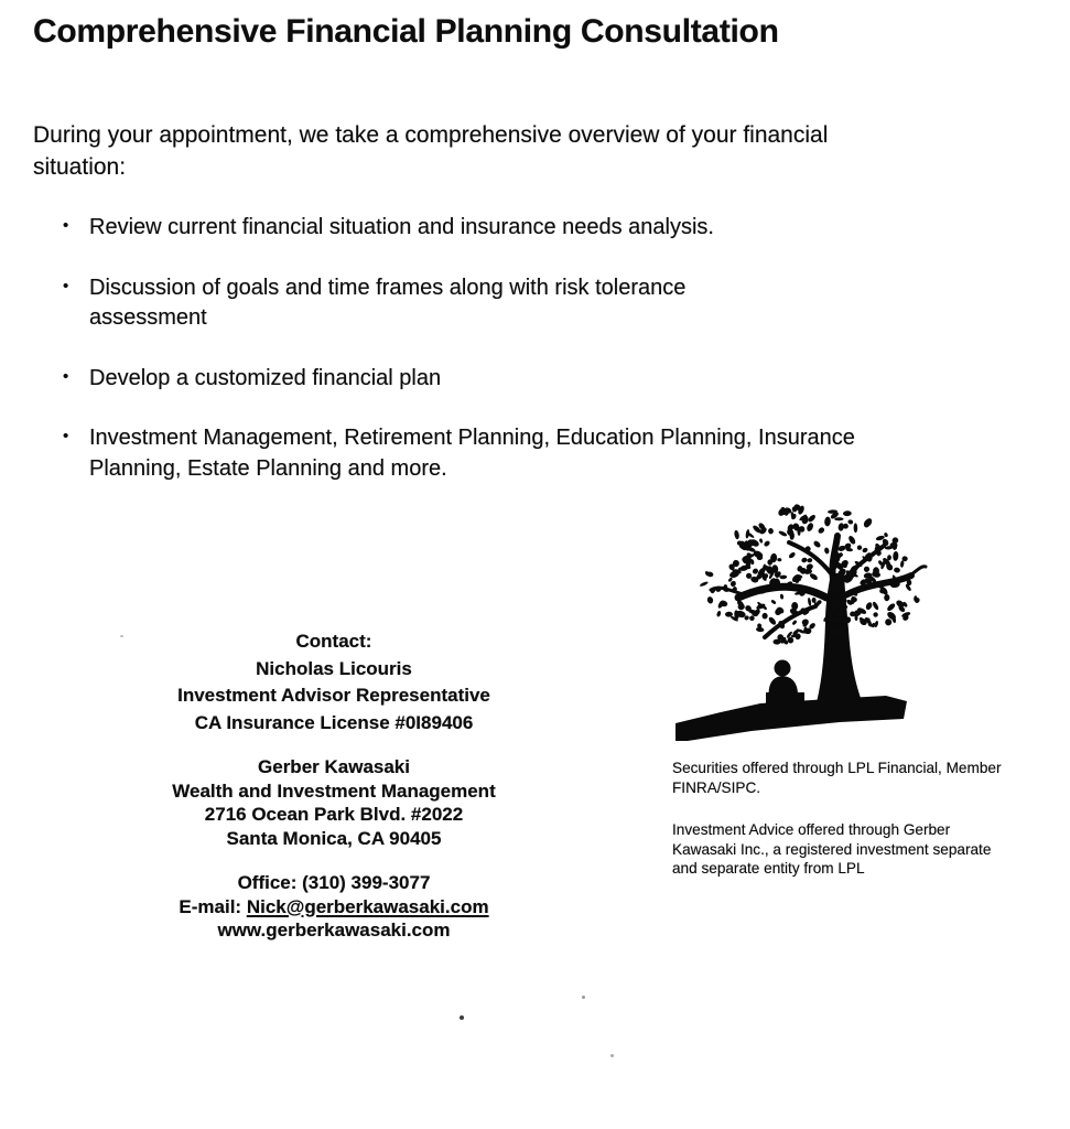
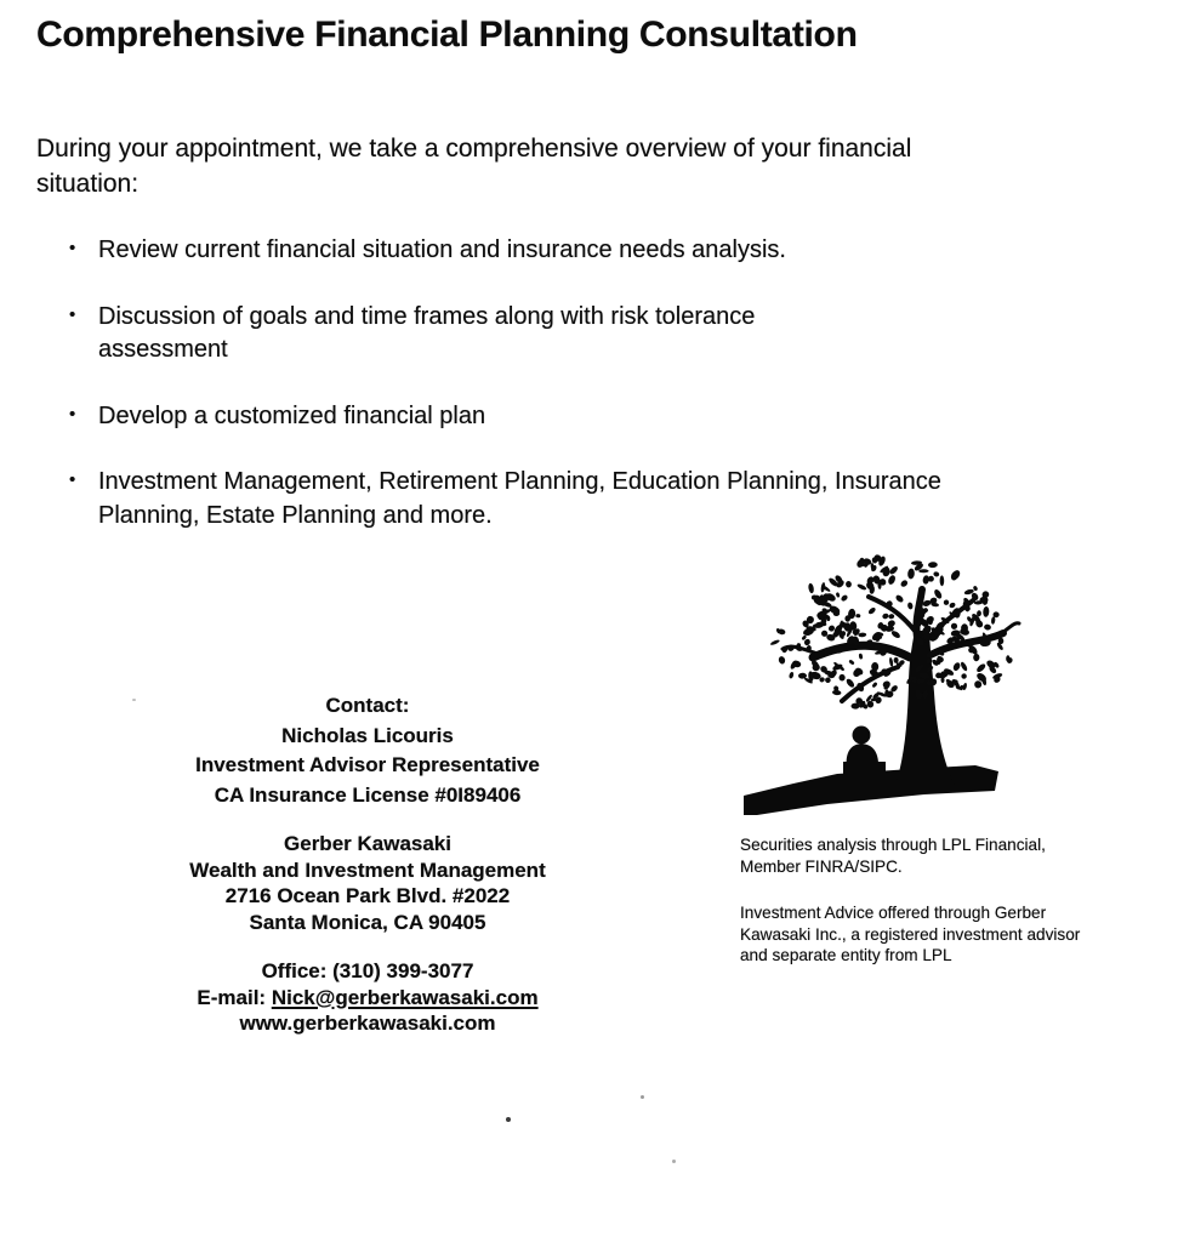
  Comprehensive Financial Planning Consultation
  During your appointment, we take a comprehensive overview of your financial situation:
  •
  Review current financial situation and insurance needs analysis.
  •
  Discussion of goals and time frames along with risk tolerance assessment
  •
  Develop a customized financial plan
  •
  Investment Management, Retirement Planning, Education Planning, Insurance Planning, Estate Planning and more.
  Contact:
  Nicholas Licouris
  Investment Advisor Representative
  CA Insurance License #0I89406
  Gerber Kawasaki
  Wealth and Investment Management
  2716 Ocean Park Blvd. #2022
  Santa Monica, CA 90405
  Office: (310) 399-3077
  E-mail: Nick@gerberkawasaki.com
  www.gerberkawasaki.com
- Securities offered through LPL Financial, Member FINRA/SIPC.
+ Securities analysis through LPL Financial, Member FINRA/SIPC.
- Investment Advice offered through Gerber Kawasaki Inc., a registered investment separate and separate entity from LPL
+ Investment Advice offered through Gerber Kawasaki Inc., a registered investment advisor and separate entity from LPL
